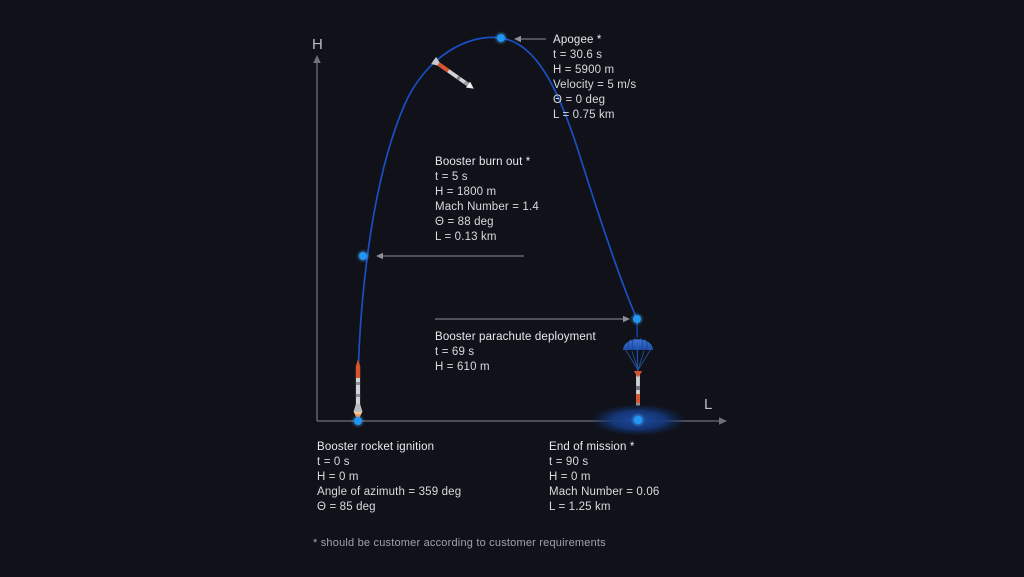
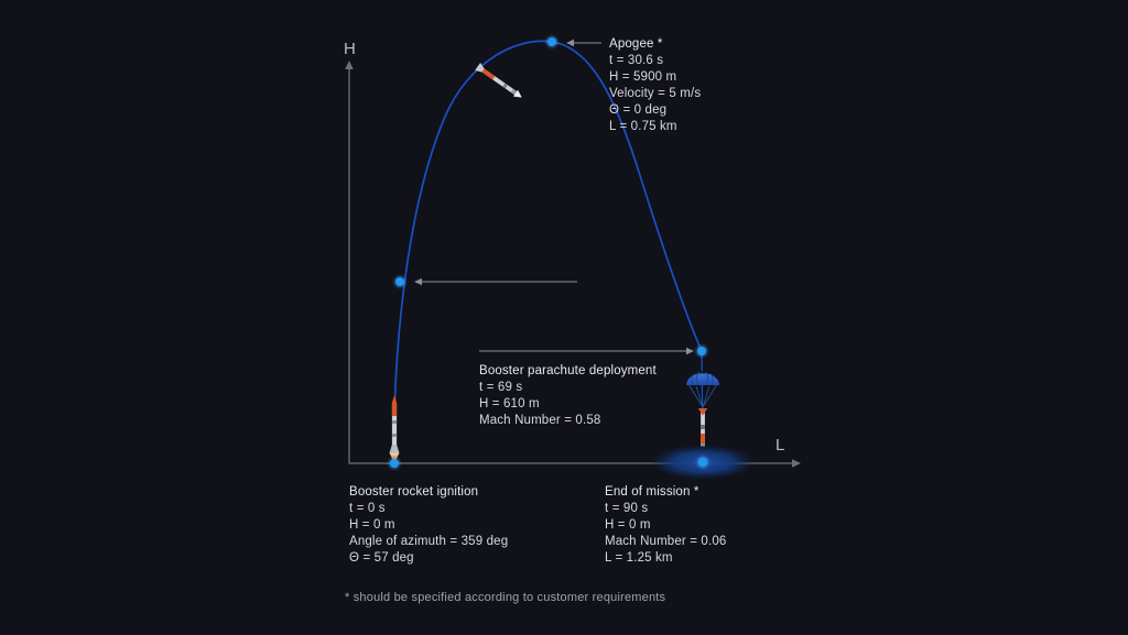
  H
  L
  Apogee *
  t = 30.6 s
  H = 5900 m
  Velocity = 5 m/s
  Θ = 0 deg
  L = 0.75 km
- Booster burn out *
- t = 5 s
- H = 1800 m
- Mach Number = 1.4
- Θ = 88 deg
- L = 0.13 km
  Booster parachute deployment
  t = 69 s
  H = 610 m
+ Mach Number = 0.58
  Booster rocket ignition
  t = 0 s
  H = 0 m
  Angle of azimuth = 359 deg
- Θ = 85 deg
+ Θ = 57 deg
  End of mission *
  t = 90 s
  H = 0 m
  Mach Number = 0.06
  L = 1.25 km
- * should be customer according to customer requirements
+ * should be specified according to customer requirements
